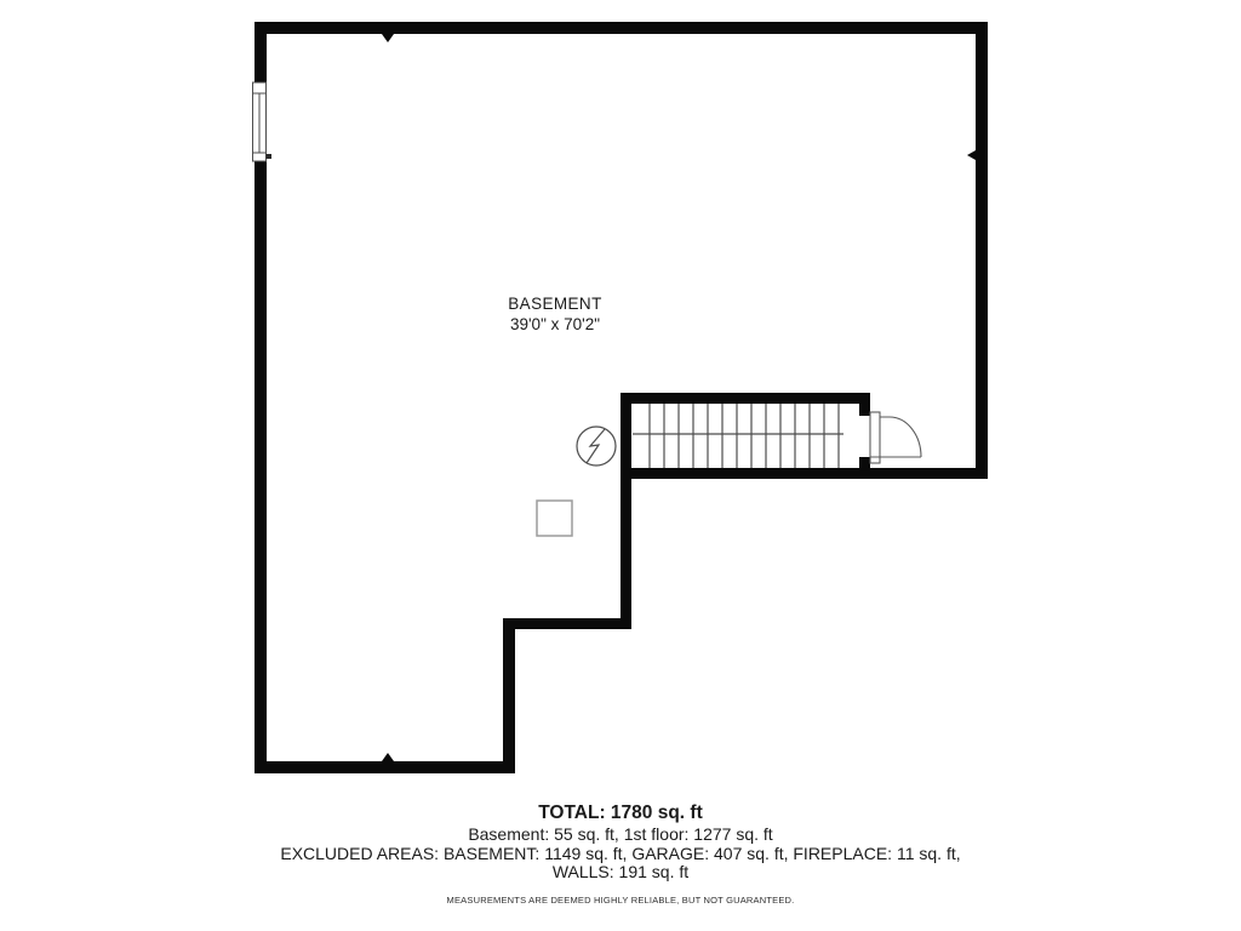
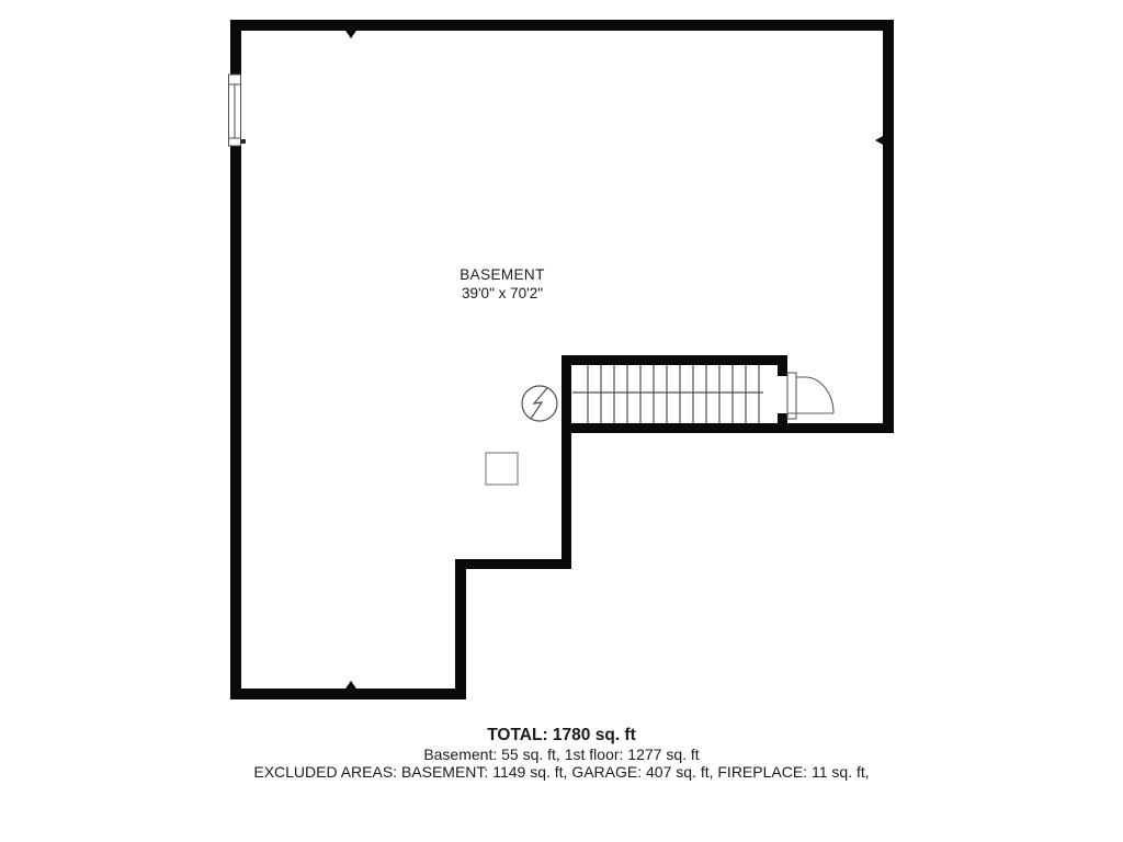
  BASEMENT
  39'0" x 70'2"
  TOTAL: 1780 sq. ft
  Basement: 55 sq. ft, 1st floor: 1277 sq. ft
  EXCLUDED AREAS: BASEMENT: 1149 sq. ft, GARAGE: 407 sq. ft, FIREPLACE: 11 sq. ft,
- WALLS: 191 sq. ft
- MEASUREMENTS ARE DEEMED HIGHLY RELIABLE, BUT NOT GUARANTEED.
